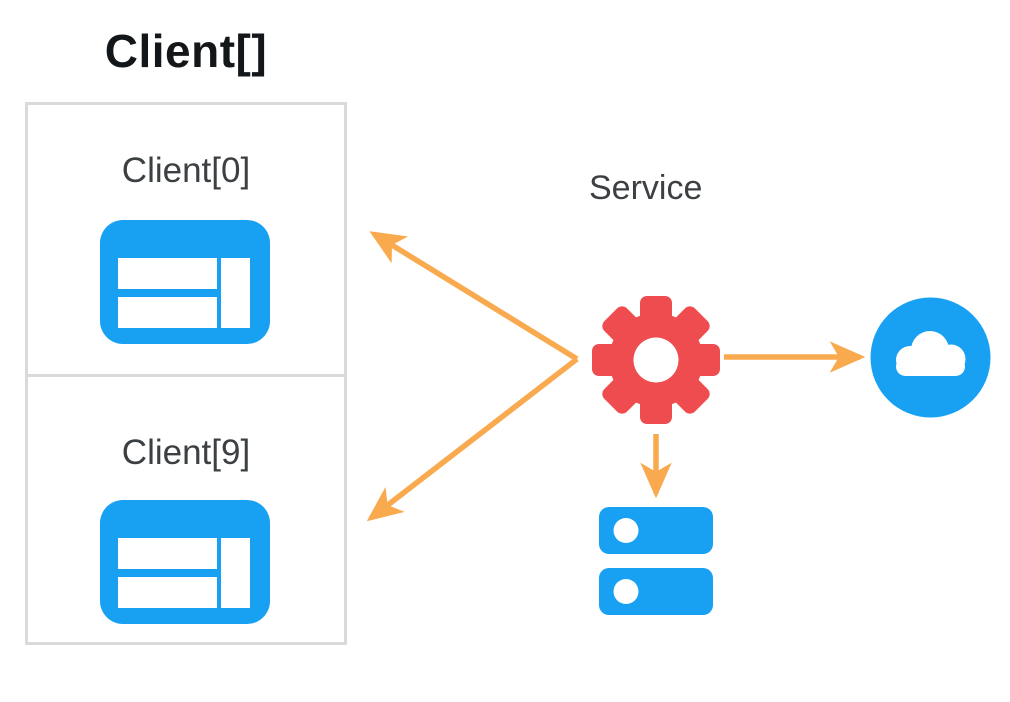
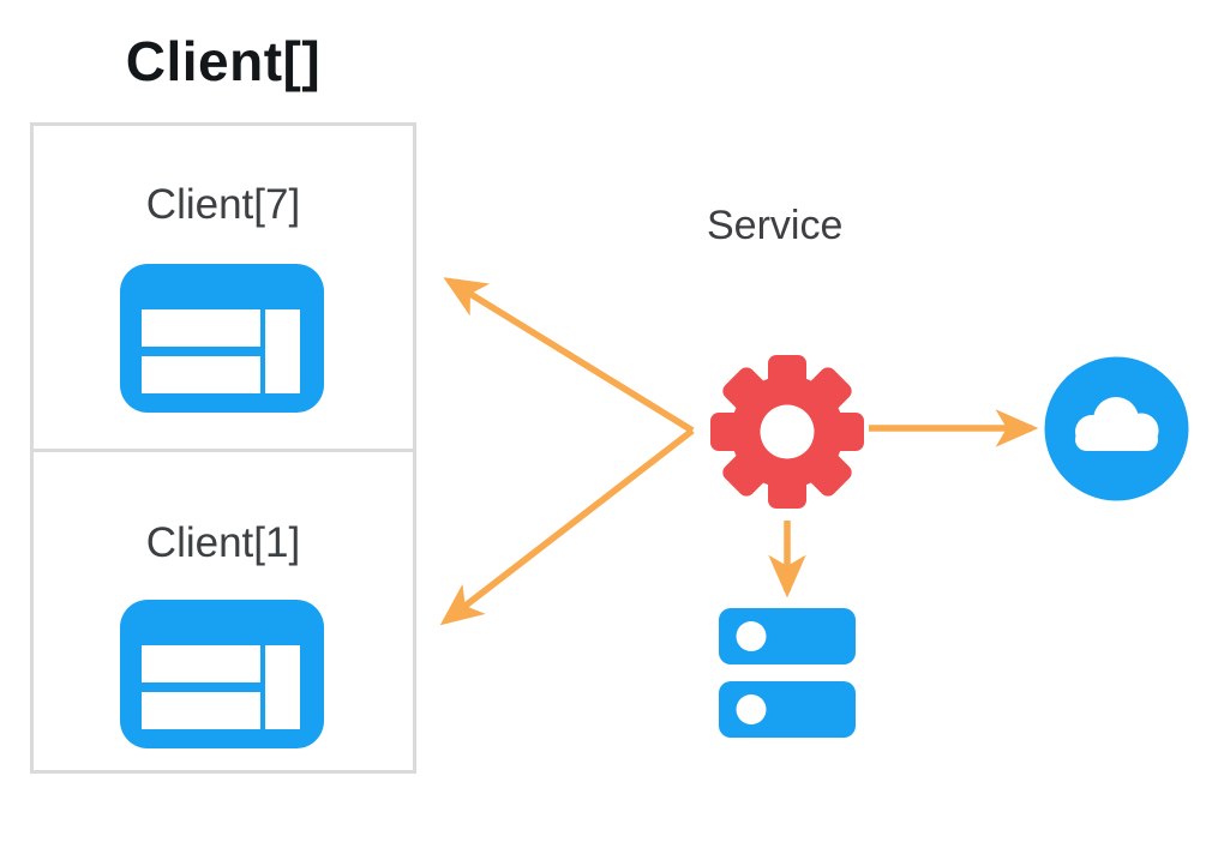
  Client[]
- Client[0]
+ Client[7]
- Client[9]
+ Client[1]
  Service
